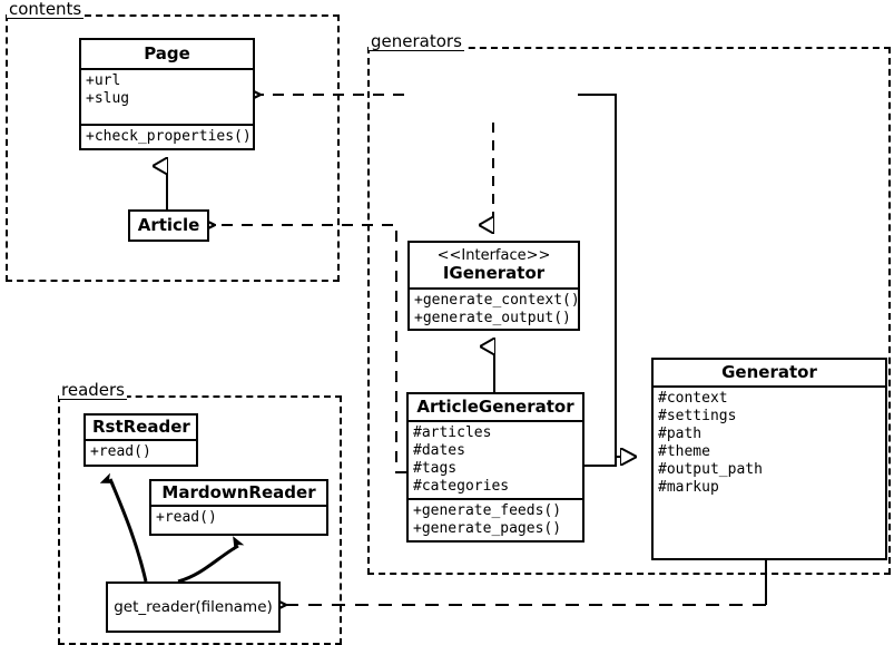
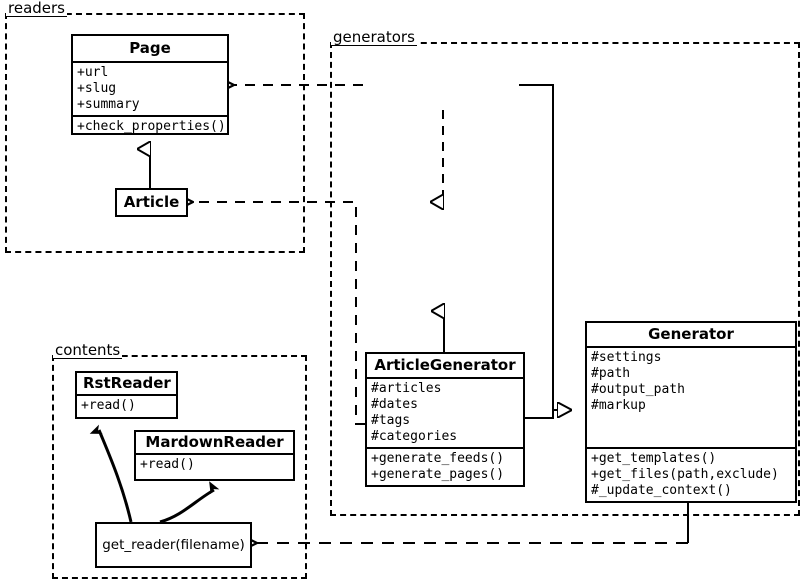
- contents
+ readers
  generators
- readers
+ contents
  Page
  +url
  +slug
+ +summary
  +check_properties()
  Article
- <<Interface>>
- IGenerator
- +generate_context()
- +generate_output()
  ArticleGenerator
  #articles
  #dates
  #tags
  #categories
  +generate_feeds()
  +generate_pages()
  Generator
- #context
  #settings
  #path
- #theme
  #output_path
  #markup
+ +get_templates()
+ +get_files(path,exclude)
+ #_update_context()
  RstReader
  +read()
  MardownReader
  +read()
  get_reader(filename)
